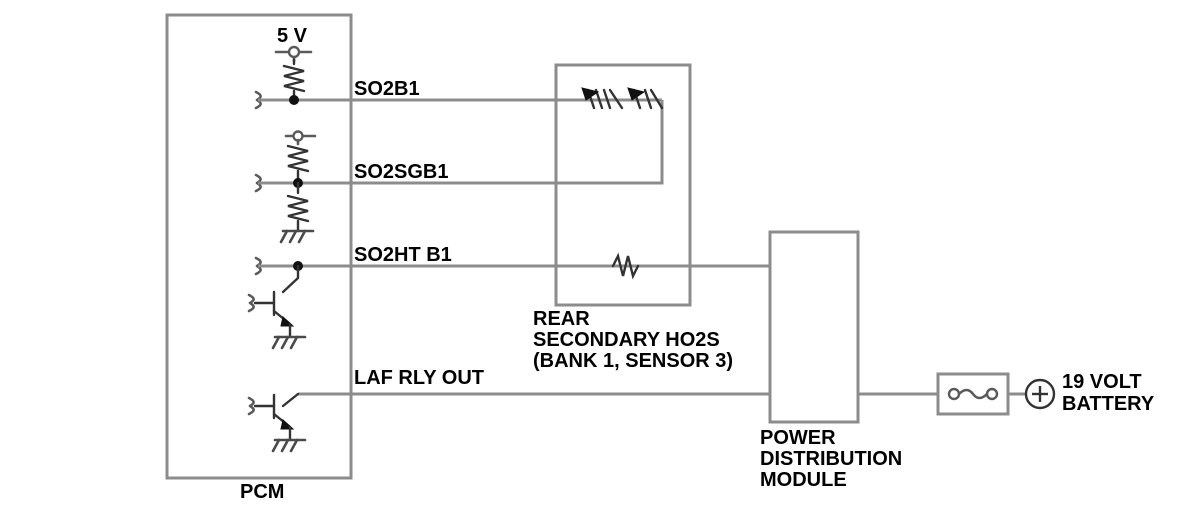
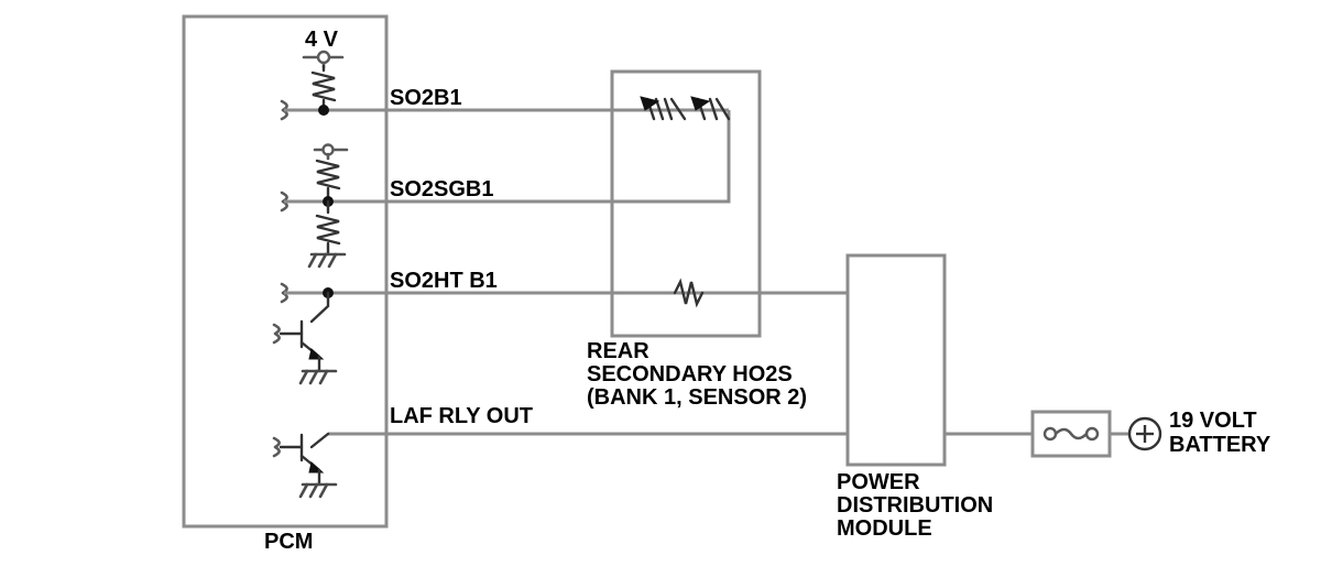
  SO2B1
  SO2SGB1
  SO2HT B1
  LAF RLY OUT
  PCM
- 5 V
+ 4 V
  REAR
  SECONDARY HO2S
- (BANK 1, SENSOR 3)
+ (BANK 1, SENSOR 2)
  POWER
  DISTRIBUTION
  MODULE
  19 VOLT
  BATTERY
